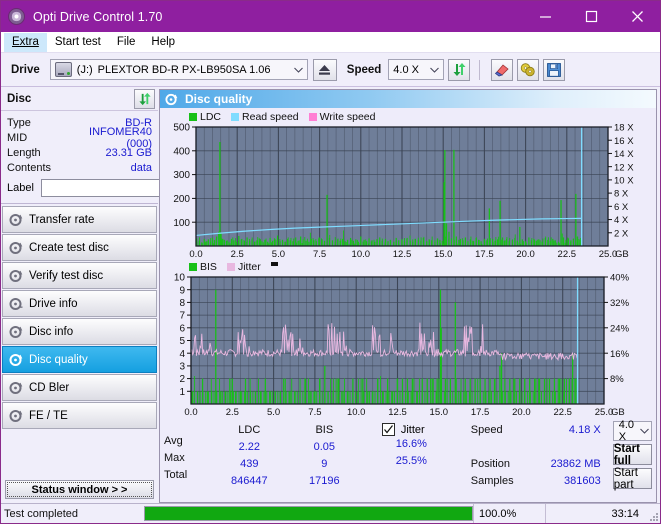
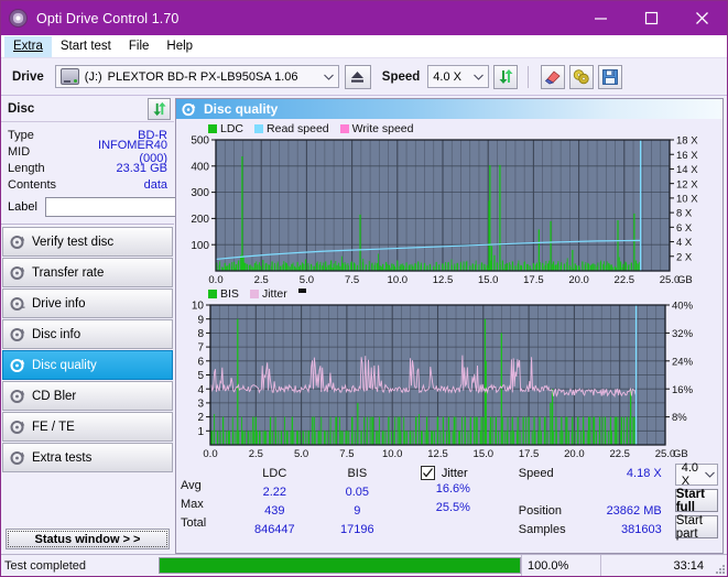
  Opti Drive Control 1.70
  Extra
  Start test
  File
  Help
  Drive
  (J:) PLEXTOR BD-R PX-LB950SA 1.06
  Speed
  4.0 X
  Disc
  Type
  BD-R
  MID
  INFOMER40 (000)
  Length
  23.31 GB
  Contents
  data
  Label
- Transfer rate
+ Verify test disc
- Create test disc
- Verify test disc
+ Transfer rate
  Drive info
  Disc info
  Disc quality
  CD Bler
  FE / TE
+ Extra tests
  Status window > >
  Disc quality
  LDC
  Read speed
  Write speed
  100
  200
  300
  400
  500
  2 X
  4 X
  6 X
  8 X
  10 X
  12 X
  14 X
  16 X
  18 X
  0.0
  2.5
  5.0
  7.5
  10.0
  12.5
  15.0
  17.5
  20.0
  22.5
  25.0
  GB
  BIS
  Jitter
  1
  2
  3
  4
  5
  6
  7
  8
  9
  10
  8%
  16%
  24%
  32%
  40%
  0.0
  2.5
  5.0
  7.5
  10.0
  12.5
  15.0
  17.5
  20.0
  22.5
  25.0
  GB
  Avg
  Max
  Total
  LDC
  BIS
  2.22
  0.05
  439
  9
  846447
  17196
  Jitter
  16.6%
  25.5%
  Speed
  4.18 X
  Position
  23862 MB
  Samples
  381603
  4.0 X
  Start full
  Start part
  Test completed
  100.0%
  33:14
